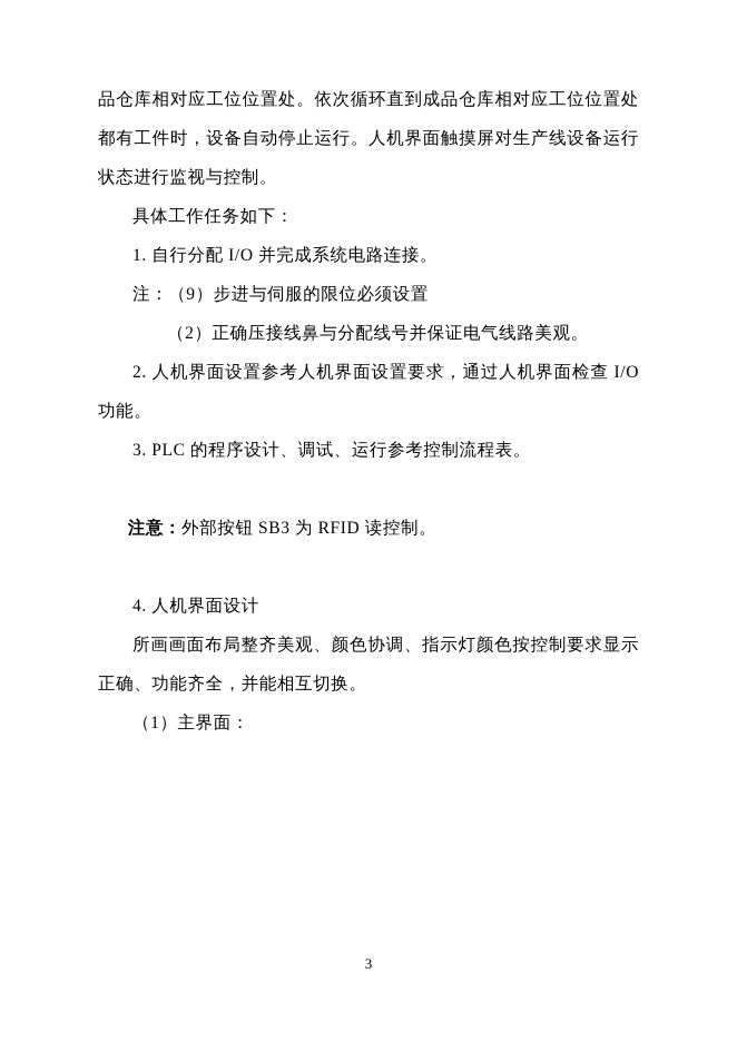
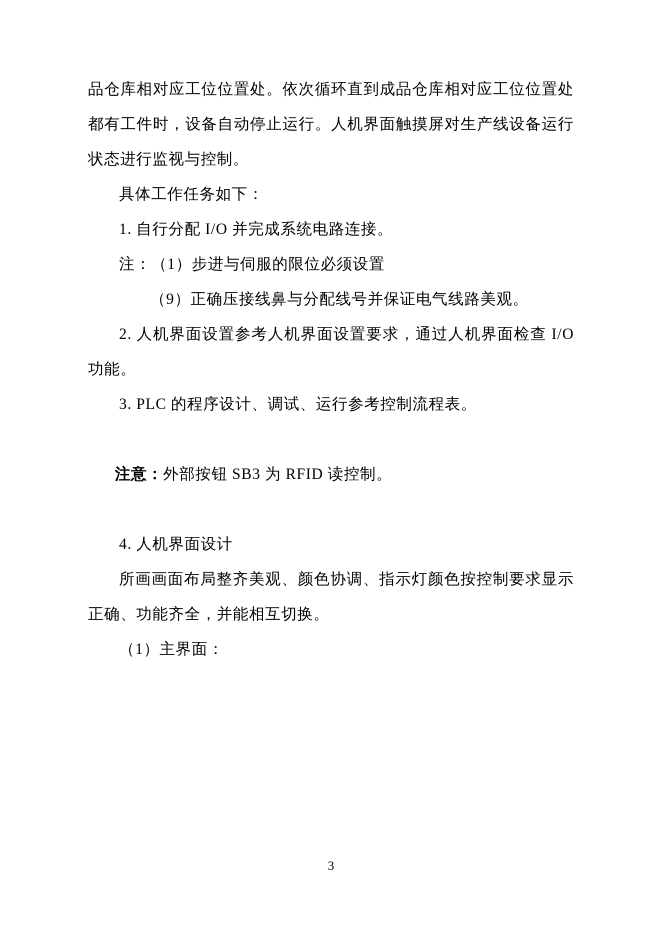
  品仓库相对应工位位置处。依次循环直到成品仓库相对应工位位置处都有工件时，设备自动停止运行。人机界面触摸屏对生产线设备运行状态进行监视与控制。
  具体工作任务如下：
  1. 自行分配 I/O 并完成系统电路连接。
- 注：（9）步进与伺服的限位必须设置
+ 注：（1）步进与伺服的限位必须设置
- （2）正确压接线鼻与分配线号并保证电气线路美观。
+ （9）正确压接线鼻与分配线号并保证电气线路美观。
  2. 人机界面设置参考人机界面设置要求，通过人机界面检查 I/O 功能。
  3. PLC 的程序设计、调试、运行参考控制流程表。
  注意：外部按钮 SB3 为 RFID 读控制。
  4. 人机界面设计
  所画画面布局整齐美观、颜色协调、指示灯颜色按控制要求显示正确、功能齐全，并能相互切换。
  （1）主界面：
  3
